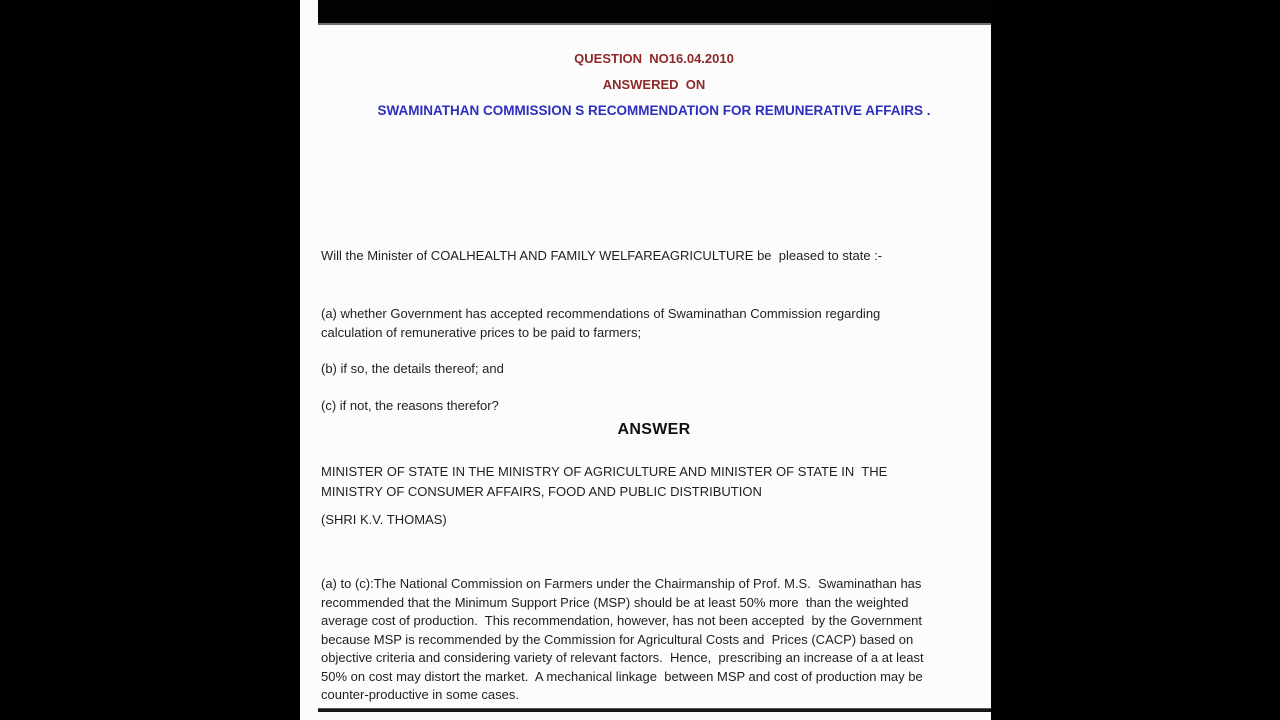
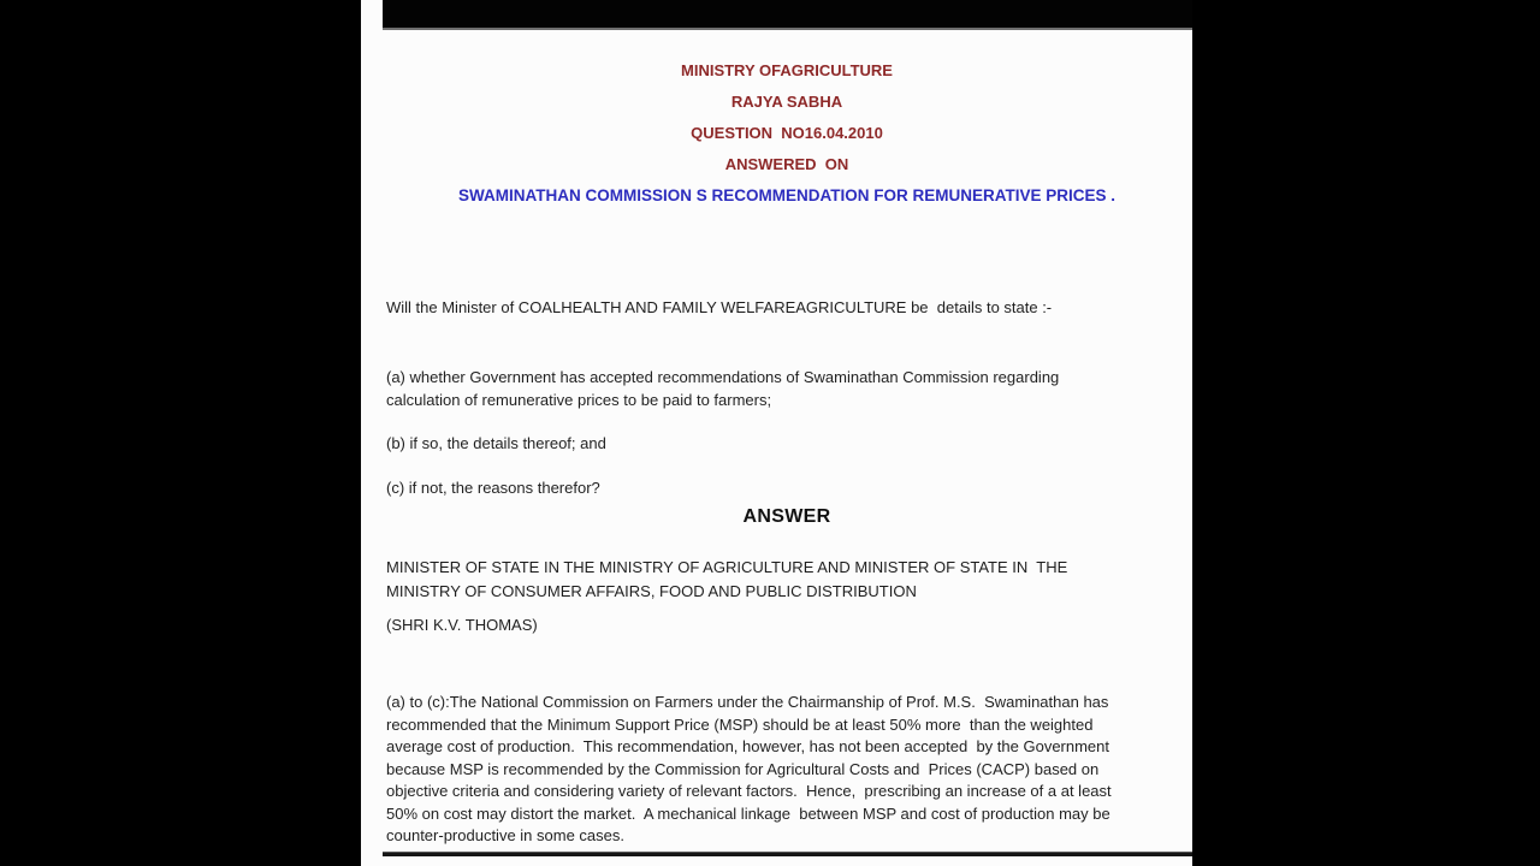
+ MINISTRY OFAGRICULTURE
+ RAJYA SABHA
  QUESTION NO16.04.2010
  ANSWERED ON
- SWAMINATHAN COMMISSION S RECOMMENDATION FOR REMUNERATIVE AFFAIRS .
+ SWAMINATHAN COMMISSION S RECOMMENDATION FOR REMUNERATIVE PRICES .
- Will the Minister of COALHEALTH AND FAMILY WELFAREAGRICULTURE be pleased to state :-
+ Will the Minister of COALHEALTH AND FAMILY WELFAREAGRICULTURE be details to state :-
  (a) whether Government has accepted recommendations of Swaminathan Commission regarding
  calculation of remunerative prices to be paid to farmers;
  (b) if so, the details thereof; and
  (c) if not, the reasons therefor?
  ANSWER
  MINISTER OF STATE IN THE MINISTRY OF AGRICULTURE AND MINISTER OF STATE IN THE
  MINISTRY OF CONSUMER AFFAIRS, FOOD AND PUBLIC DISTRIBUTION
  (SHRI K.V. THOMAS)
  (a) to (c):The National Commission on Farmers under the Chairmanship of Prof. M.S. Swaminathan has
  recommended that the Minimum Support Price (MSP) should be at least 50% more than the weighted
  average cost of production. This recommendation, however, has not been accepted by the Government
  because MSP is recommended by the Commission for Agricultural Costs and Prices (CACP) based on
  objective criteria and considering variety of relevant factors. Hence, prescribing an increase of a at least
  50% on cost may distort the market. A mechanical linkage between MSP and cost of production may be
  counter-productive in some cases.
